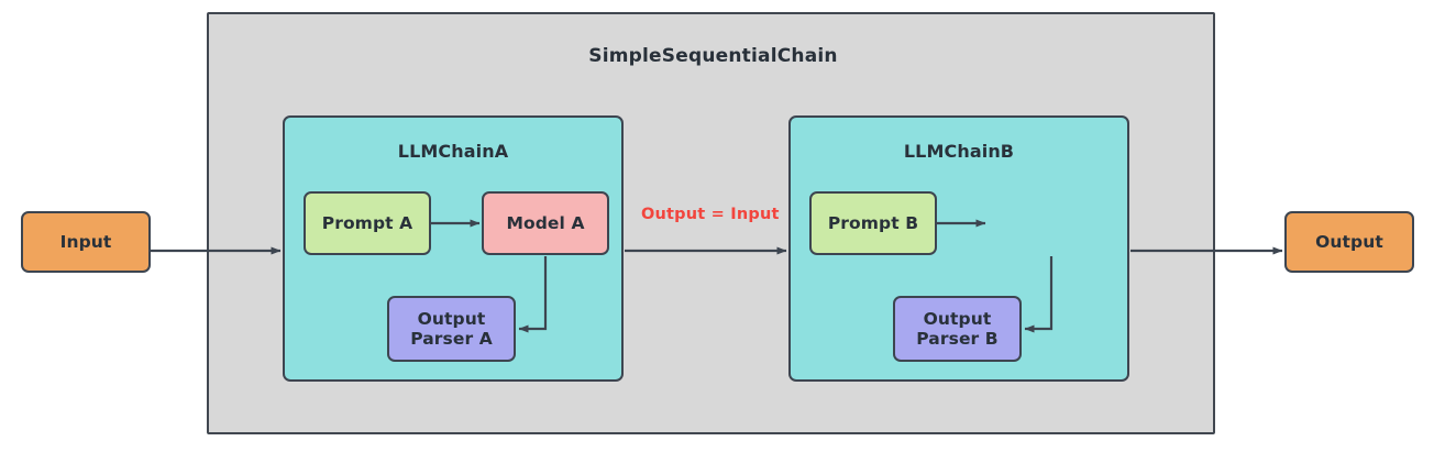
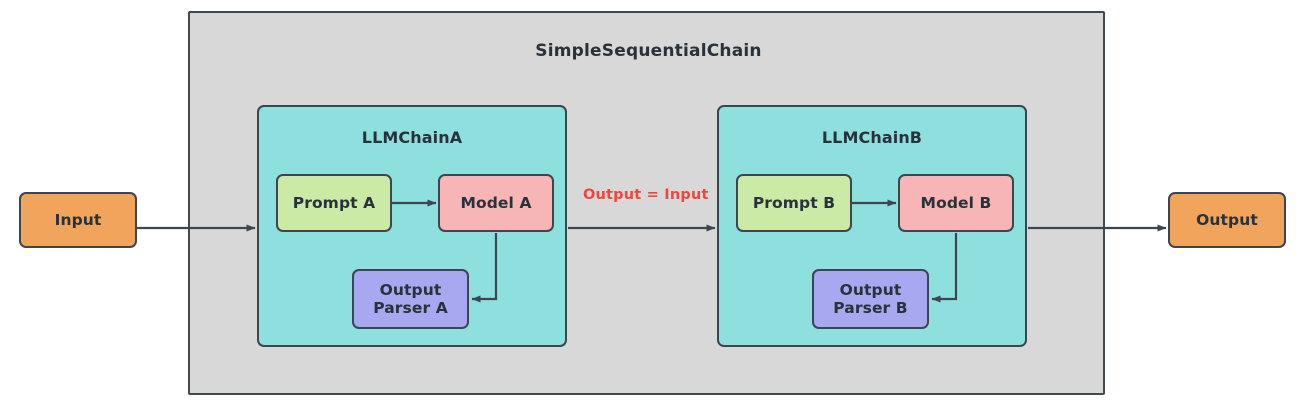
  SimpleSequentialChain
  LLMChainA
  LLMChainB
  Output = Input
  Prompt A
  Model A
  Output
  Parser A
  Prompt B
+ Model B
  Output
  Parser B
  Input
  Output
